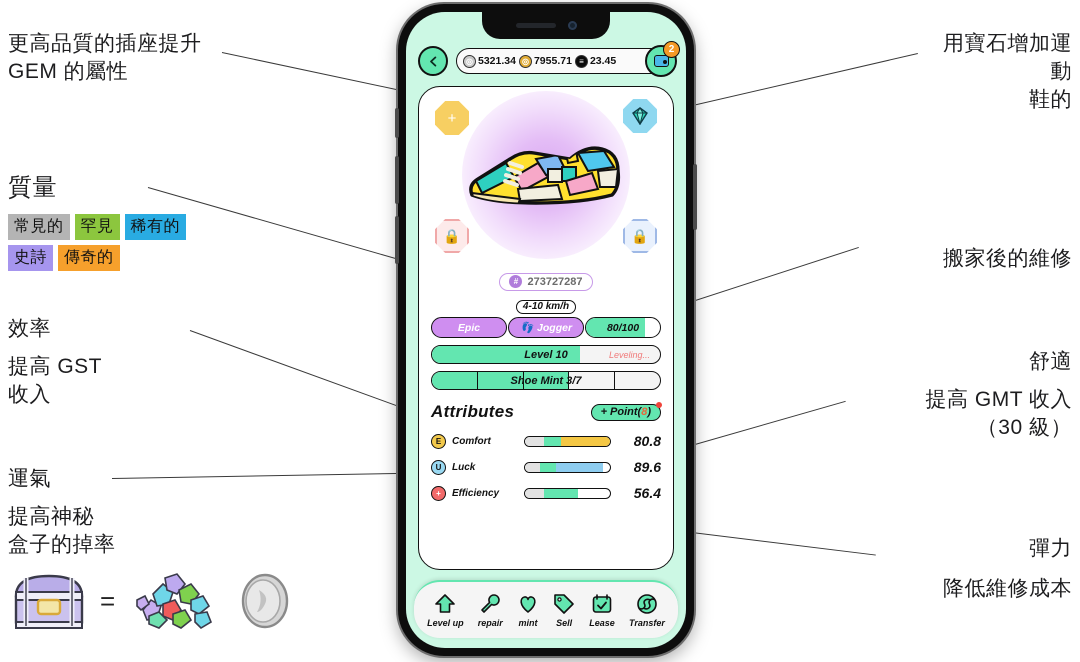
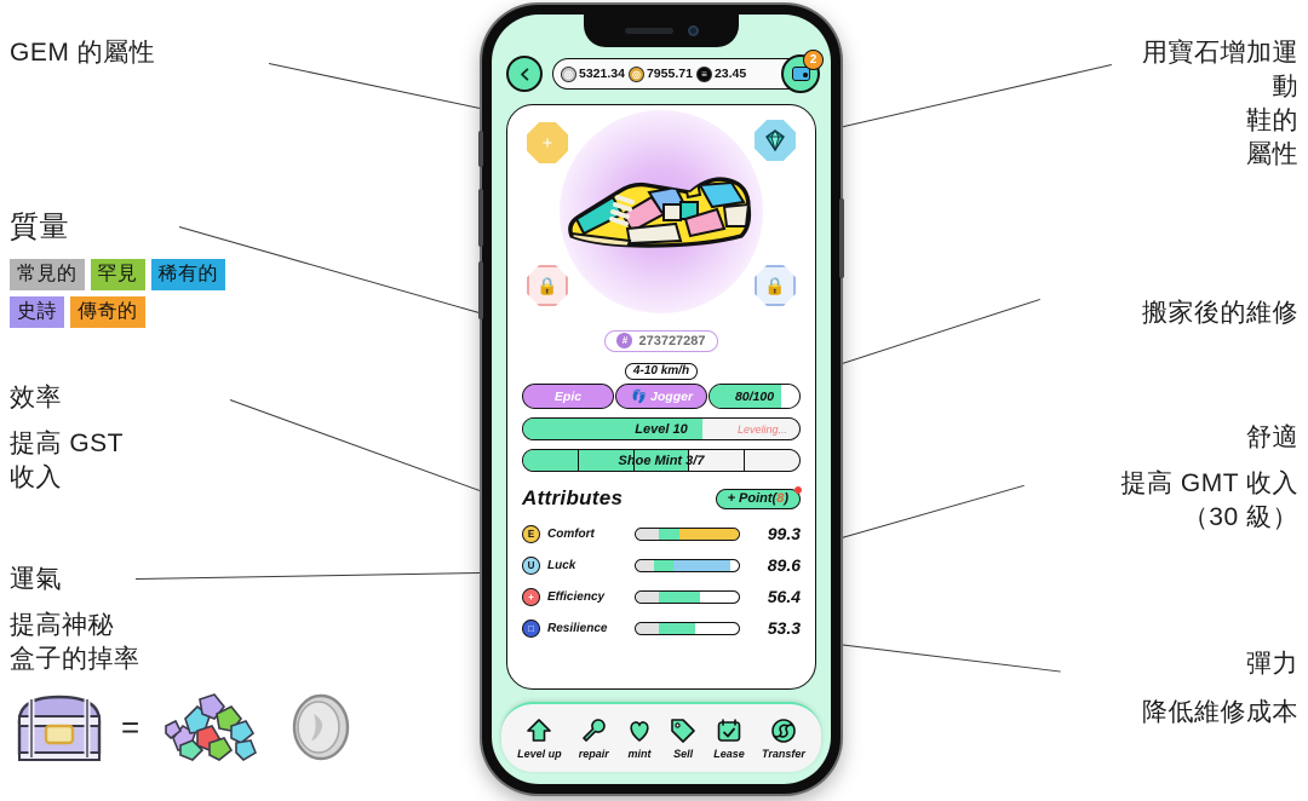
- 更高品質的插座提升
  GEM 的屬性
  質量
  常見的
  罕見
  稀有的
  史詩
  傳奇的
  效率
  提高 GST
  收入
  運氣
  提高神秘
  盒子的掉率
  =
  用寶石增加運
  動
  鞋的
+ 屬性
  搬家後的維修
  舒適
  提高 GMT 收入
  （30 級）
  彈力
  降低維修成本
  ◎
  5321.34
  ◎
  7955.71
  ≡
  23.45
  2
  +
  🔒
  🔒
  #
  273727287
  Epic
  4-10 km/h
  👣
  Jogger
  80/100
  Level 10
  Leveling...
  Shoe Mint 3/7
  Attributes
  + Point(8)
  E
  Comfort
- 80.8
+ 99.3
  U
  Luck
  89.6
  +
  Efficiency
  56.4
+ □
+ Resilience
+ 53.3
  Level up
  repair
  mint
  Sell
  Lease
  Transfer
